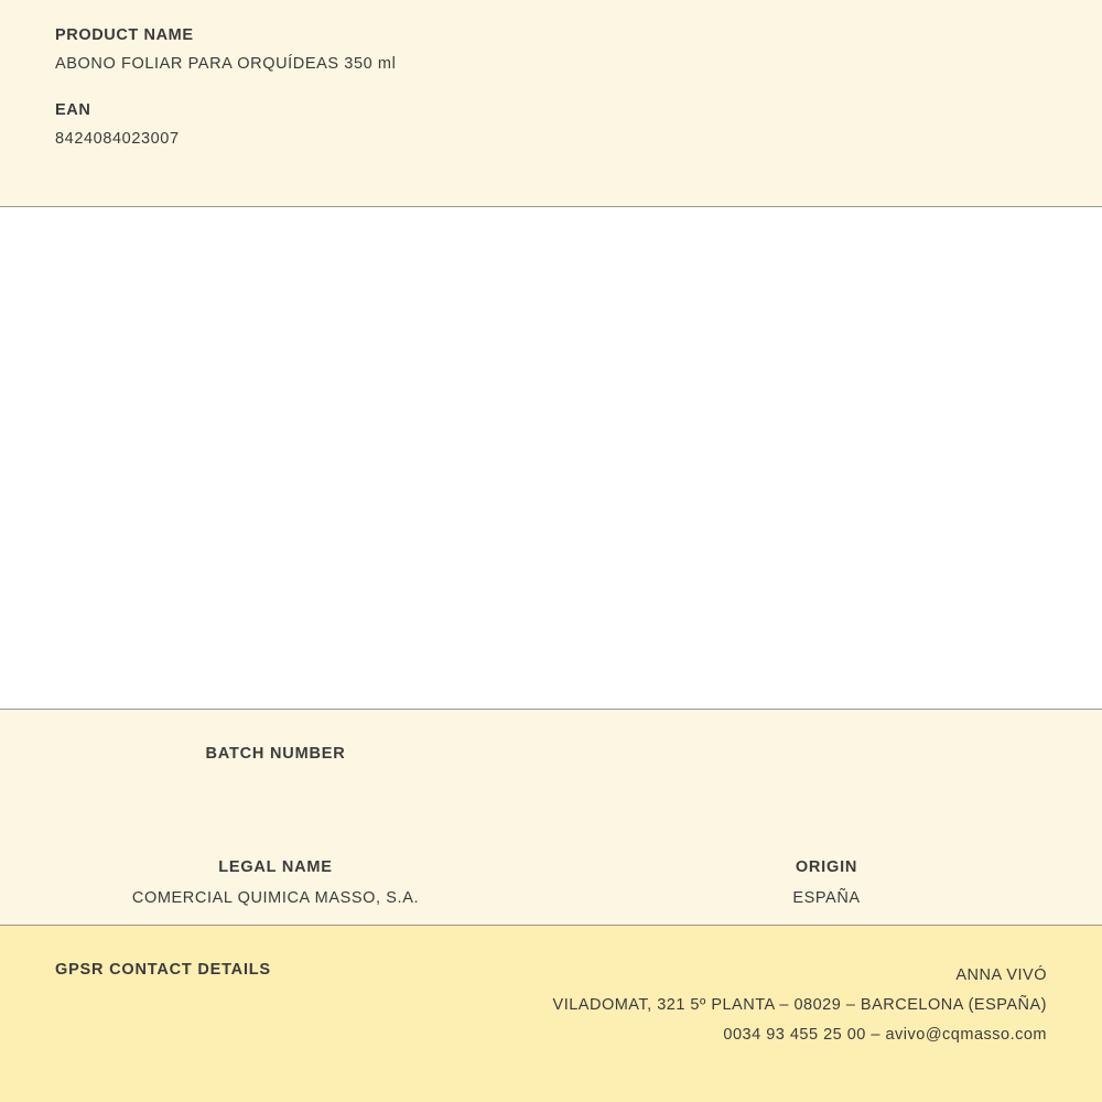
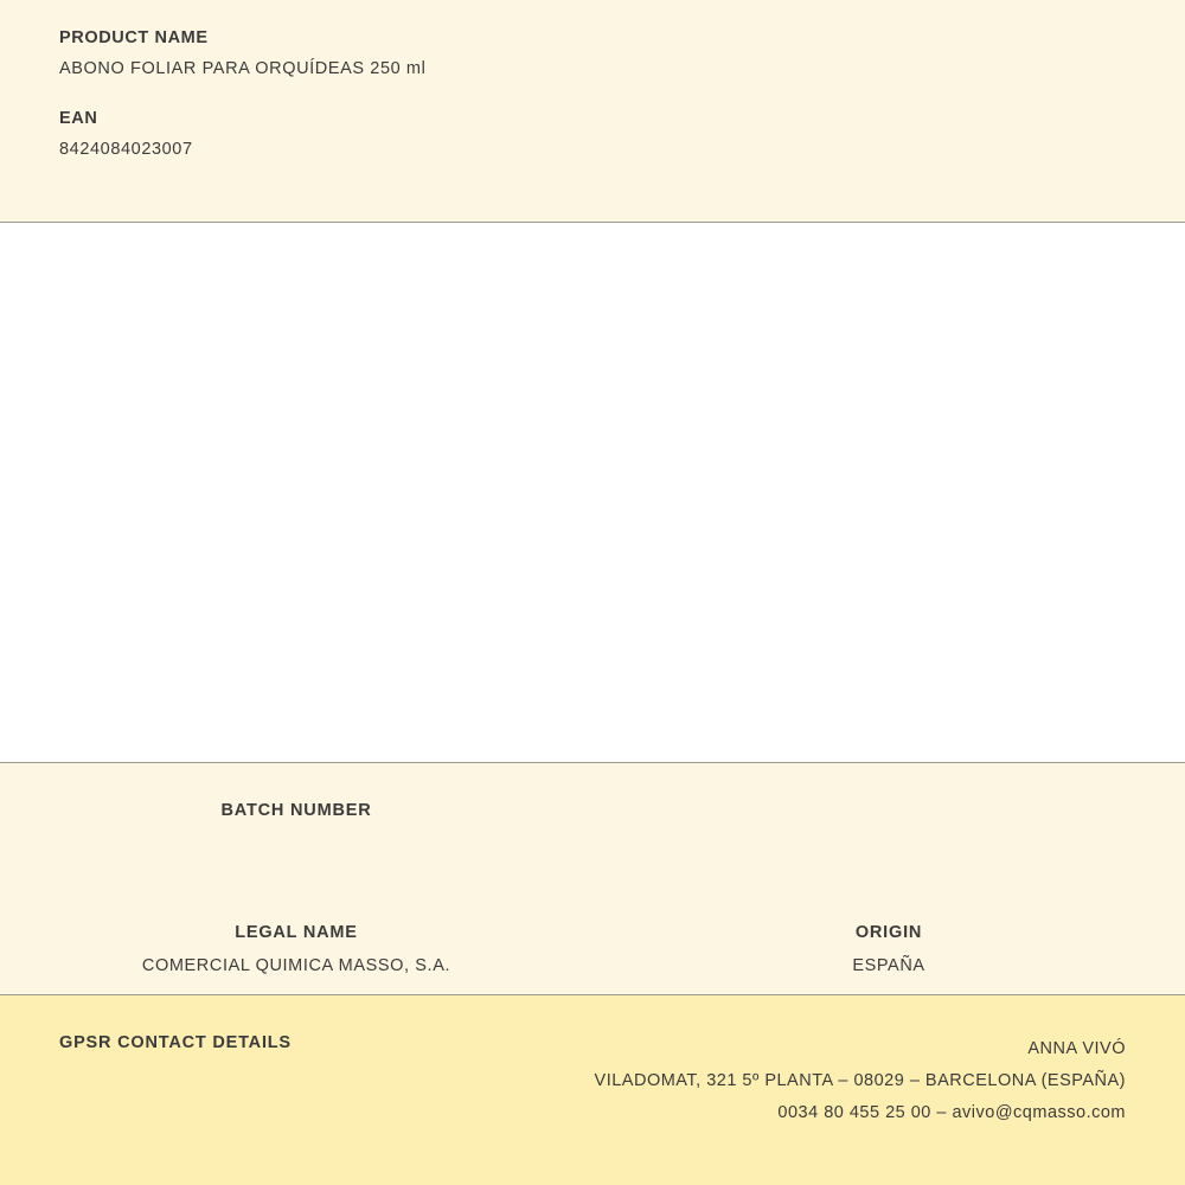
  PRODUCT NAME
- ABONO FOLIAR PARA ORQUÍDEAS 350 ml
+ ABONO FOLIAR PARA ORQUÍDEAS 250 ml
  EAN
  8424084023007
  BATCH NUMBER
  LEGAL NAME
  COMERCIAL QUIMICA MASSO, S.A.
  ORIGIN
  ESPAÑA
  GPSR CONTACT DETAILS
  ANNA VIVÓ
  VILADOMAT, 321 5º PLANTA – 08029 – BARCELONA (ESPAÑA)
- 0034 93 455 25 00 – avivo@cqmasso.com
+ 0034 80 455 25 00 – avivo@cqmasso.com
